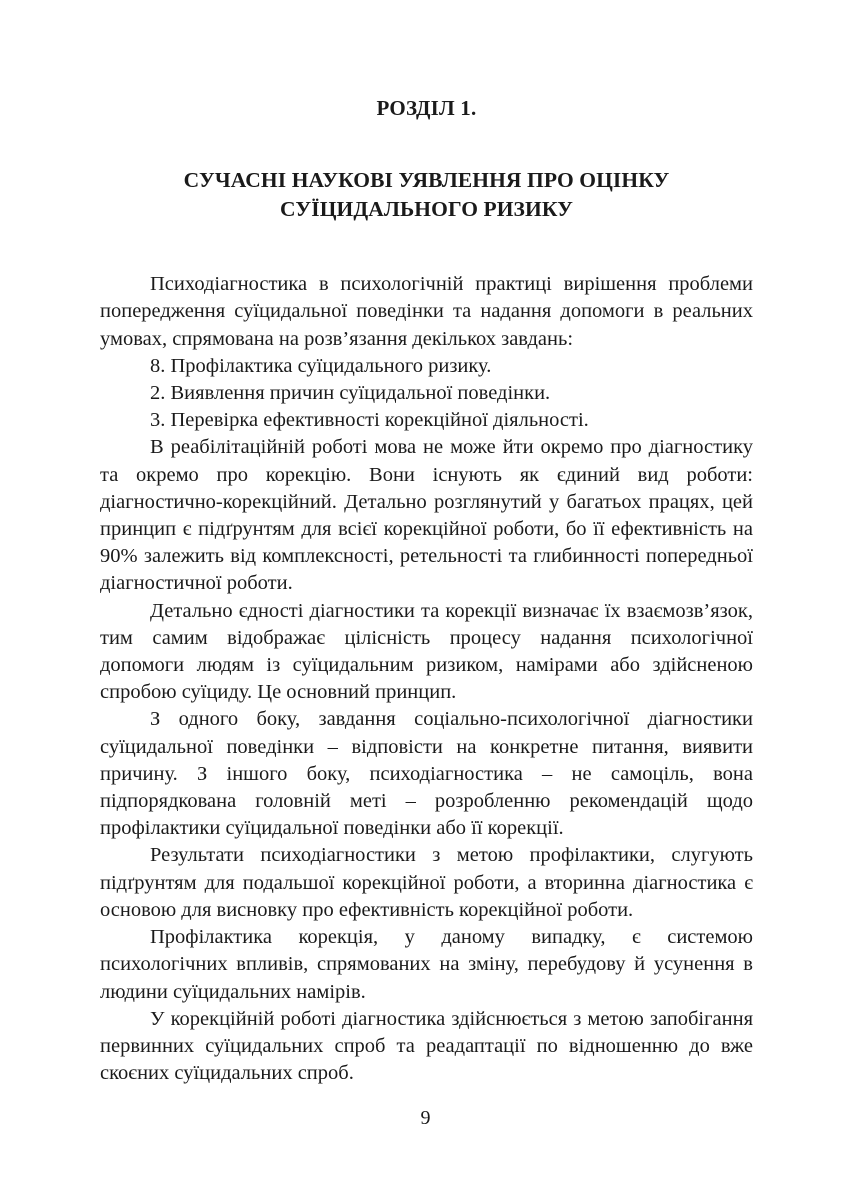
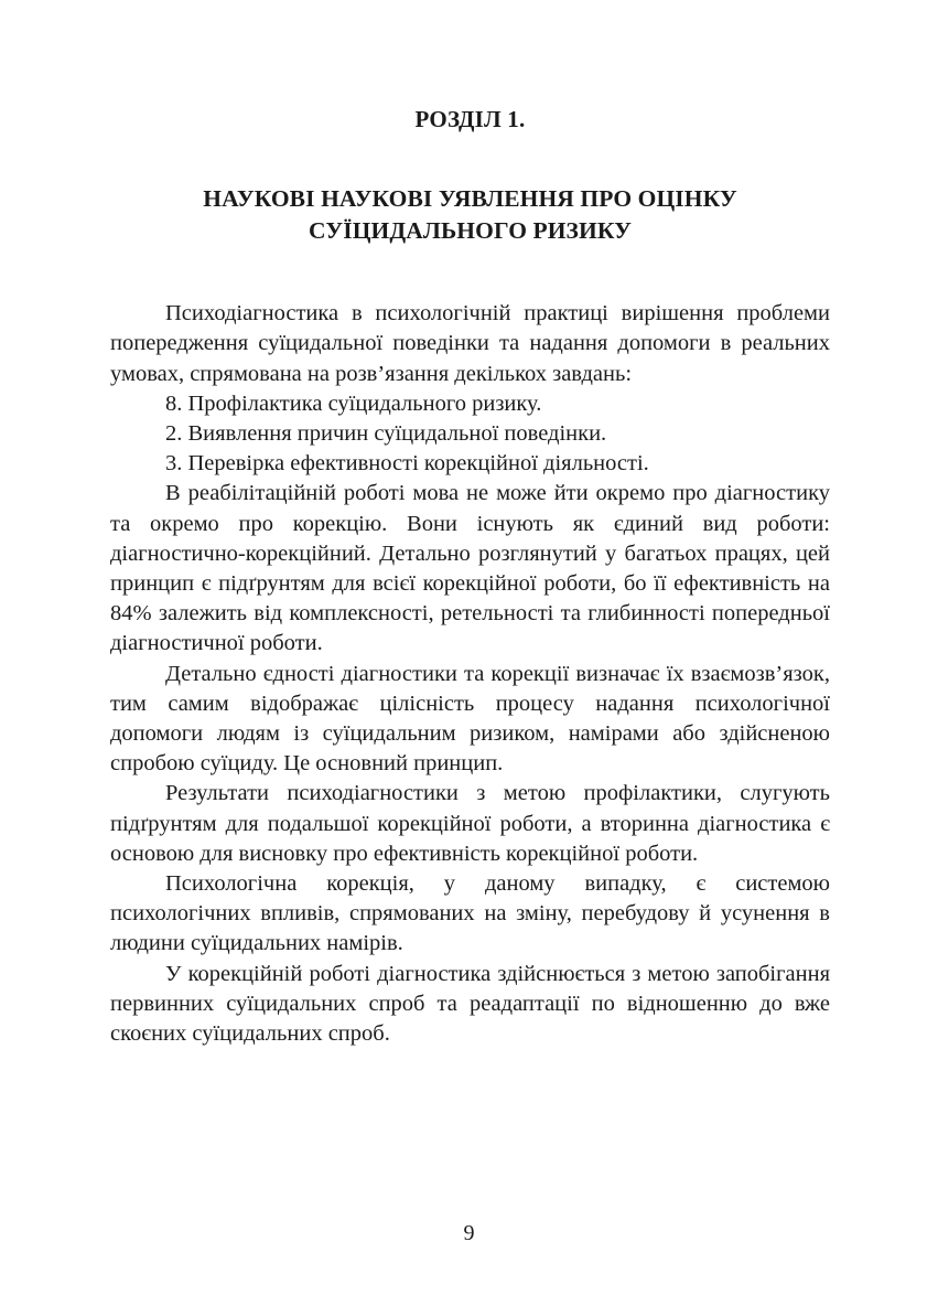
  РОЗДІЛ 1.
- СУЧАСНІ НАУКОВІ УЯВЛЕННЯ ПРО ОЦІНКУ
+ НАУКОВІ НАУКОВІ УЯВЛЕННЯ ПРО ОЦІНКУ
  СУЇЦИДАЛЬНОГО РИЗИКУ
  Психодіагностика в психологічній практиці вирішення проблеми попередження суїцидальної поведінки та надання допомоги в реальних умовах, спрямована на розв’язання декількох завдань:
  8. Профілактика суїцидального ризику.
  2. Виявлення причин суїцидальної поведінки.
  3. Перевірка ефективності корекційної діяльності.
- В реабілітаційній роботі мова не може йти окремо про діагностику та окремо про корекцію. Вони існують як єдиний вид роботи: діагностично-корекційний. Детально розглянутий у багатьох працях, цей принцип є підґрунтям для всієї корекційної роботи, бо її ефективність на 90% залежить від комплексності, ретельності та глибинності попередньої діагностичної роботи.
+ В реабілітаційній роботі мова не може йти окремо про діагностику та окремо про корекцію. Вони існують як єдиний вид роботи: діагностично-корекційний. Детально розглянутий у багатьох працях, цей принцип є підґрунтям для всієї корекційної роботи, бо її ефективність на 84% залежить від комплексності, ретельності та глибинності попередньої діагностичної роботи.
  Детально єдності діагностики та корекції визначає їх взаємозв’язок, тим самим відображає цілісність процесу надання психологічної допомоги людям із суїцидальним ризиком, намірами або здійсненою спробою суїциду. Це основний принцип.
- З одного боку, завдання соціально-психологічної діагностики суїцидальної поведінки – відповісти на конкретне питання, виявити причину. З іншого боку, психодіагностика – не самоціль, вона підпорядкована головній меті – розробленню рекомендацій щодо профілактики суїцидальної поведінки або її корекції.
  Результати психодіагностики з метою профілактики, слугують підґрунтям для подальшої корекційної роботи, а вторинна діагностика є основою для висновку про ефективність корекційної роботи.
- Профілактика корекція, у даному випадку, є системою психологічних впливів, спрямованих на зміну, перебудову й усунення в людини суїцидальних намірів.
+ Психологічна корекція, у даному випадку, є системою психологічних впливів, спрямованих на зміну, перебудову й усунення в людини суїцидальних намірів.
  У корекційній роботі діагностика здійснюється з метою запобігання первинних суїцидальних спроб та реадаптації по відношенню до вже скоєних суїцидальних спроб.
  9
